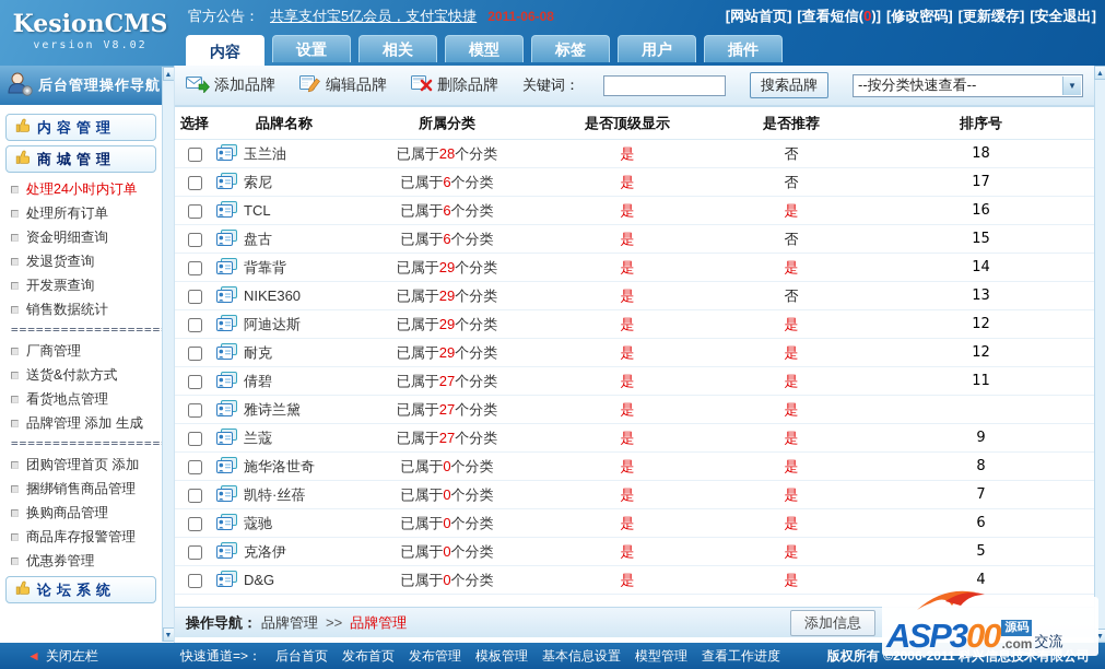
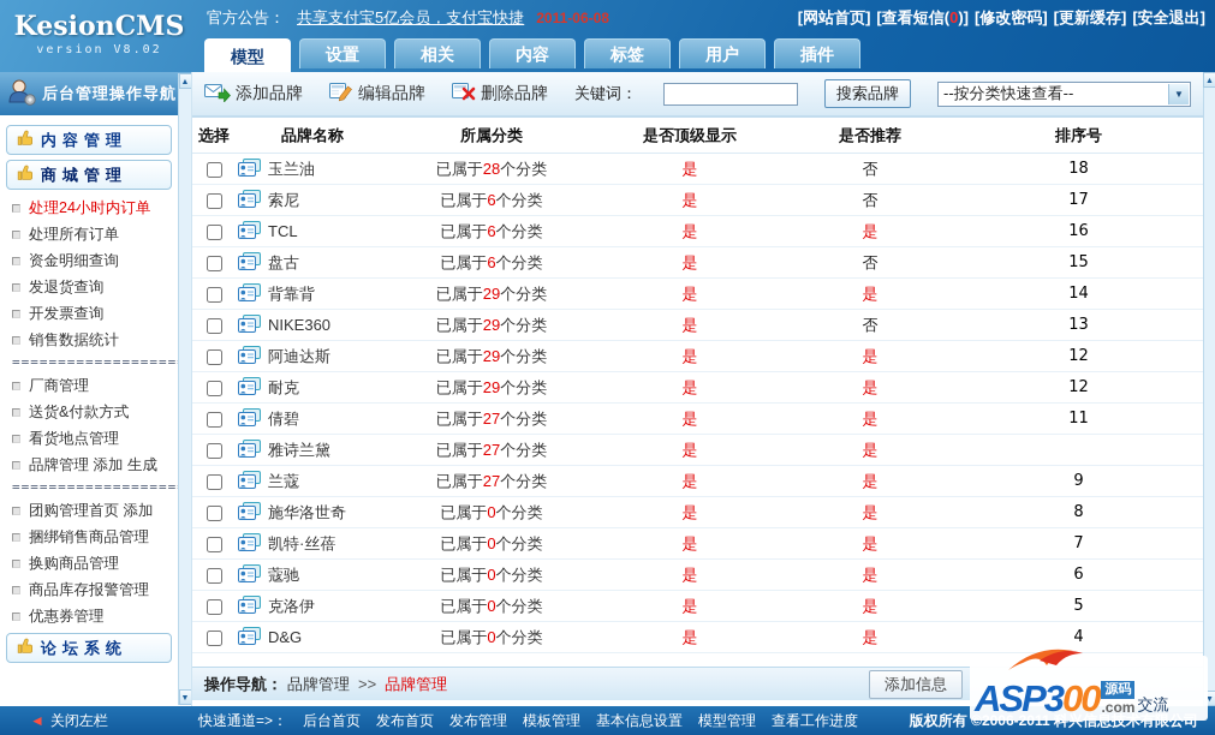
  KesionCMS
  version V8.02
  官方公告：
  共享支付宝5亿会员，支付宝快捷
  2011-06-08
  [网站首页]
  [查看短信(0)]
  [修改密码]
  [更新缓存]
  [安全退出]
- 内容
+ 模型
  设置
  相关
- 模型
+ 内容
  标签
  用户
  插件
  后台管理操作导航
  内容管理
  商城管理
  处理24小时内订单
  处理所有订单
  资金明细查询
  发退货查询
  开发票查询
  销售数据统计
  ==================
  厂商管理
  送货&付款方式
  看货地点管理
  品牌管理 添加 生成
  ==================
  团购管理首页 添加
  捆绑销售商品管理
  换购商品管理
  商品库存报警管理
  优惠券管理
  论坛系统
  添加品牌
  编辑品牌
  删除品牌
  关键词：
  搜索品牌
  --按分类快速查看--
  ▼
  选择
  品牌名称
  所属分类
  是否顶级显示
  是否推荐
  排序号
  玉兰油
  已属于28个分类
  是
  否
  18
  索尼
  已属于6个分类
  是
  否
  17
  TCL
  已属于6个分类
  是
  是
  16
  盘古
  已属于6个分类
  是
  否
  15
  背靠背
  已属于29个分类
  是
  是
  14
  NIKE360
  已属于29个分类
  是
  否
  13
  阿迪达斯
  已属于29个分类
  是
  是
  12
  耐克
  已属于29个分类
  是
  是
  12
  倩碧
  已属于27个分类
  是
  是
  11
  雅诗兰黛
  已属于27个分类
  是
  是
  兰蔻
  已属于27个分类
  是
  是
  9
  施华洛世奇
  已属于0个分类
  是
  是
  8
  凯特·丝蓓
  已属于0个分类
  是
  是
  7
  蔻驰
  已属于0个分类
  是
  是
  6
  克洛伊
  已属于0个分类
  是
  是
  5
  D&G
  已属于0个分类
  是
  是
  4
  操作导航：
  品牌管理
  >>
  品牌管理
  添加信息
  ◄
  关闭左栏
  快速通道=>：
  后台首页
  发布首页
  发布管理
  模板管理
  基本信息设置
  模型管理
  查看工作进度
  ASP300
  源码
  .com
  交流
